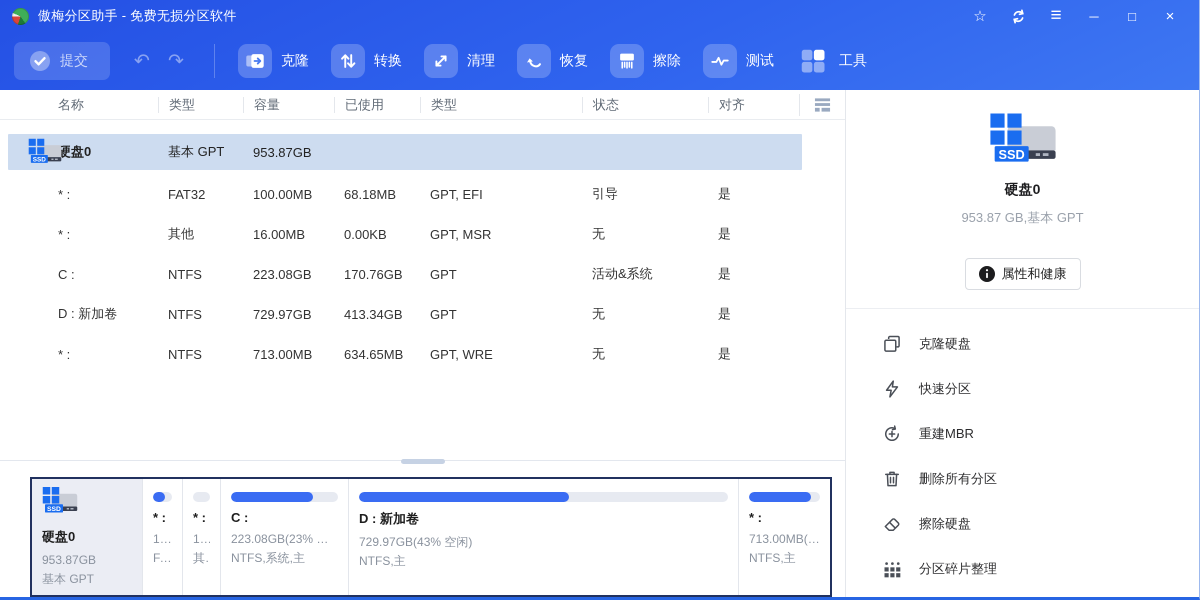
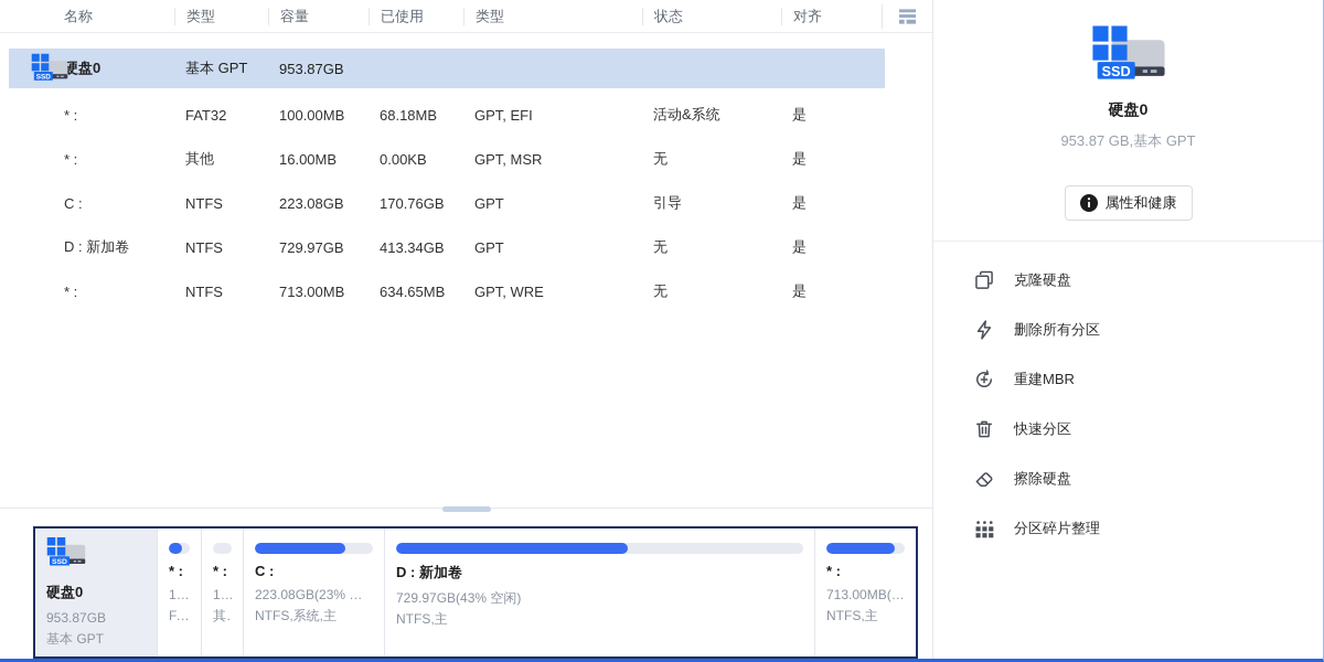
- 傲梅分区助手 - 免费无损分区软件
- ☆
- ≡
- ─
- □
- ×
- 提交
- ↶
- ↷
- 克隆
- 转换
- 清理
- 恢复
- 擦除
- 测试
- 工具
  名称
  类型
  容量
  已使用
  类型
  状态
  对齐
  硬盘0
  基本 GPT
  953.87GB
  * :
  FAT32
  100.00MB
  68.18MB
  GPT, EFI
- 引导
+ 活动&系统
  是
  * :
  其他
  16.00MB
  0.00KB
  GPT, MSR
  无
  是
  C :
  NTFS
  223.08GB
  170.76GB
  GPT
- 活动&系统
+ 引导
  是
  D : 新加卷
  NTFS
  729.97GB
  413.34GB
  GPT
  无
  是
  * :
  NTFS
  713.00MB
  634.65MB
  GPT, WRE
  无
  是
  硬盘0
  953.87GB
  基本 GPT
  * :
  * :
  C :
  223.08GB(23% 空闲
  NTFS,系统,主
  D : 新加卷
  729.97GB(43% 空闲)
  NTFS,主
  * :
  713.00MB(1..
  NTFS,主
  硬盘0
  953.87 GB,基本 GPT
  属性和健康
  克隆硬盘
- 快速分区
+ 删除所有分区
  重建MBR
- 删除所有分区
+ 快速分区
  擦除硬盘
  分区碎片整理
